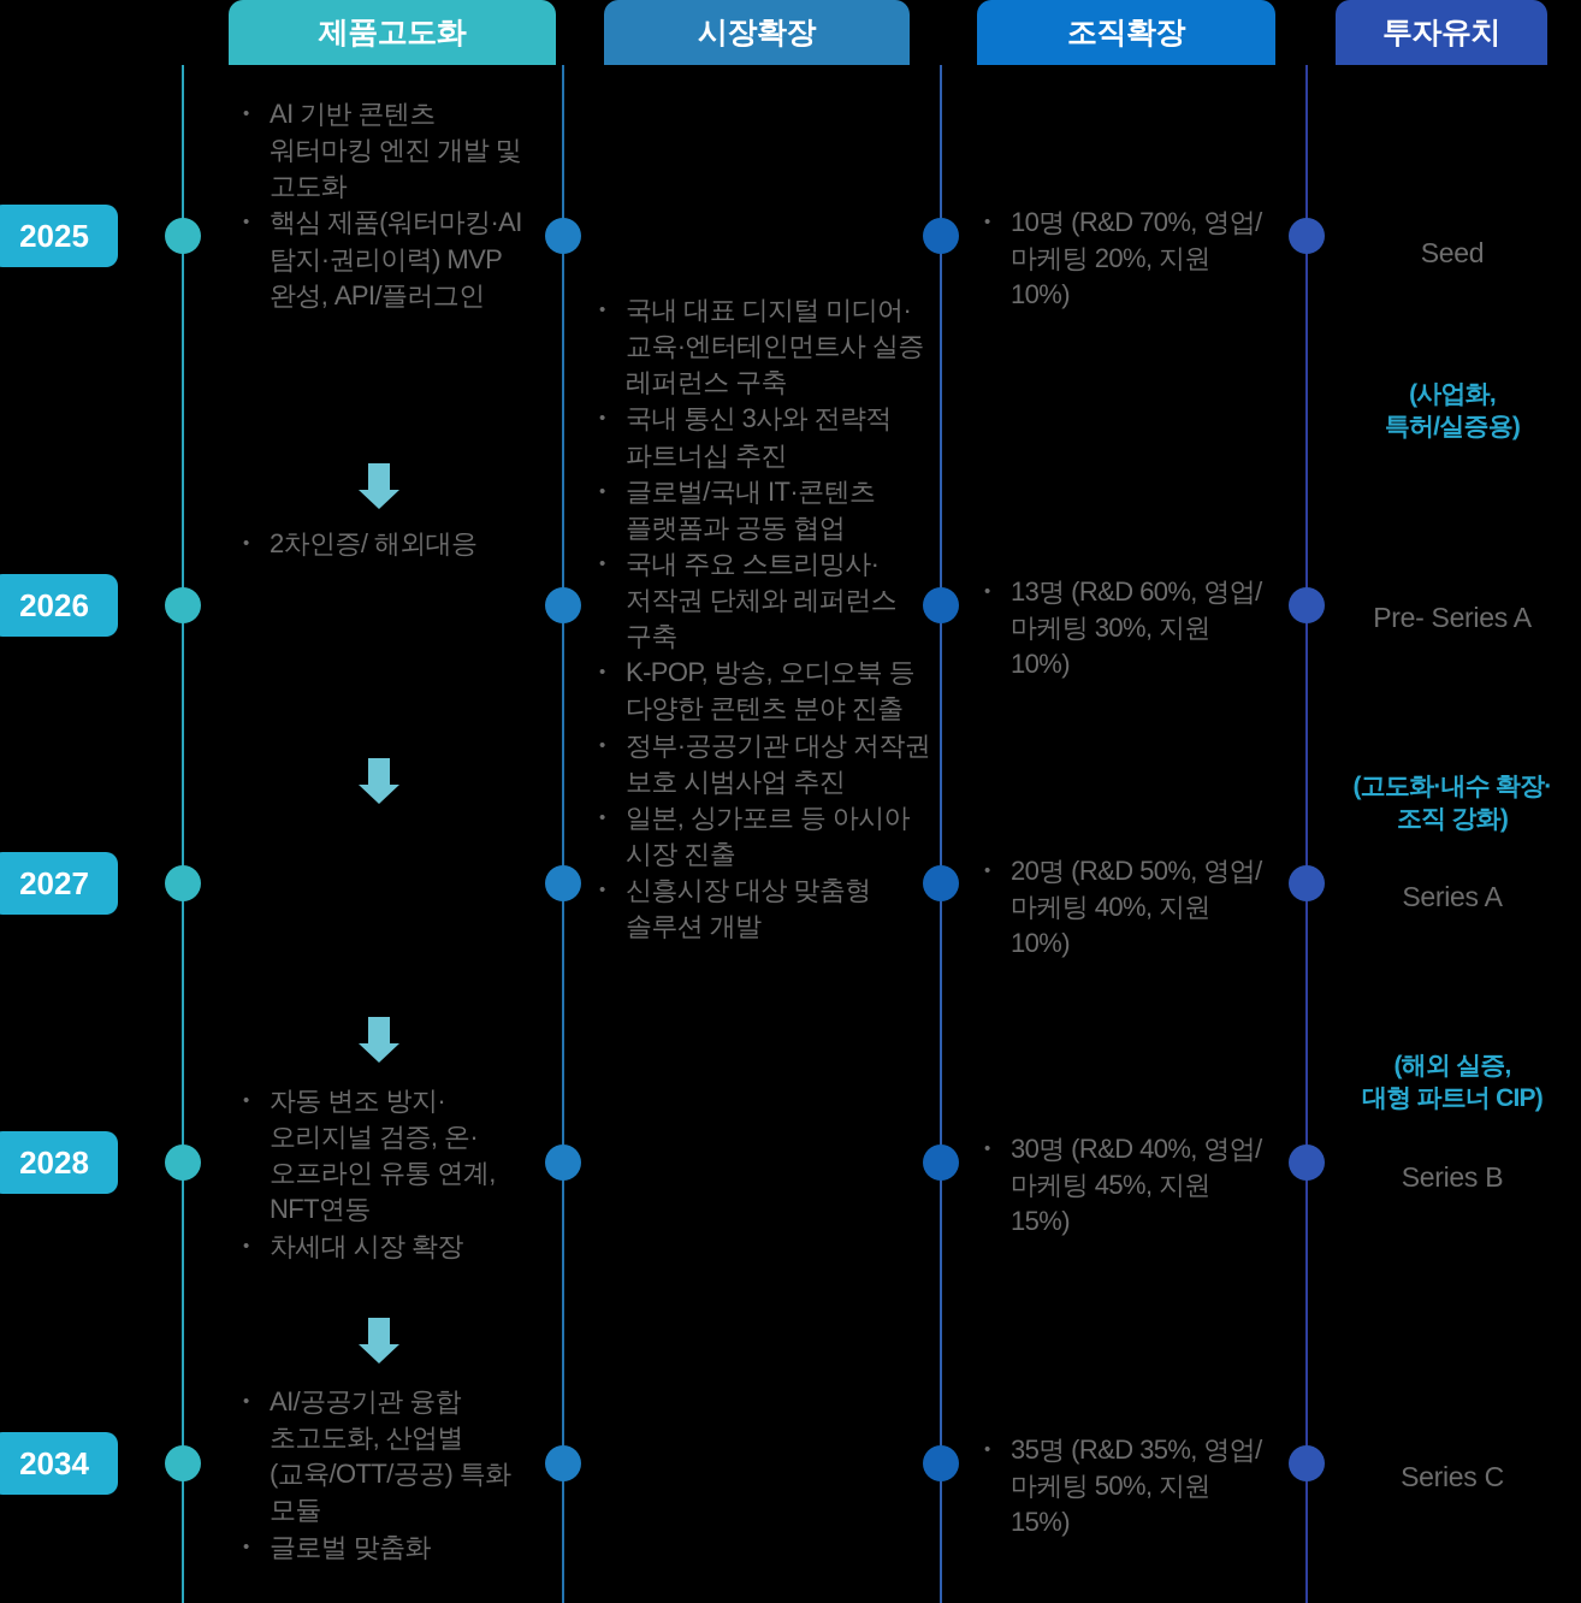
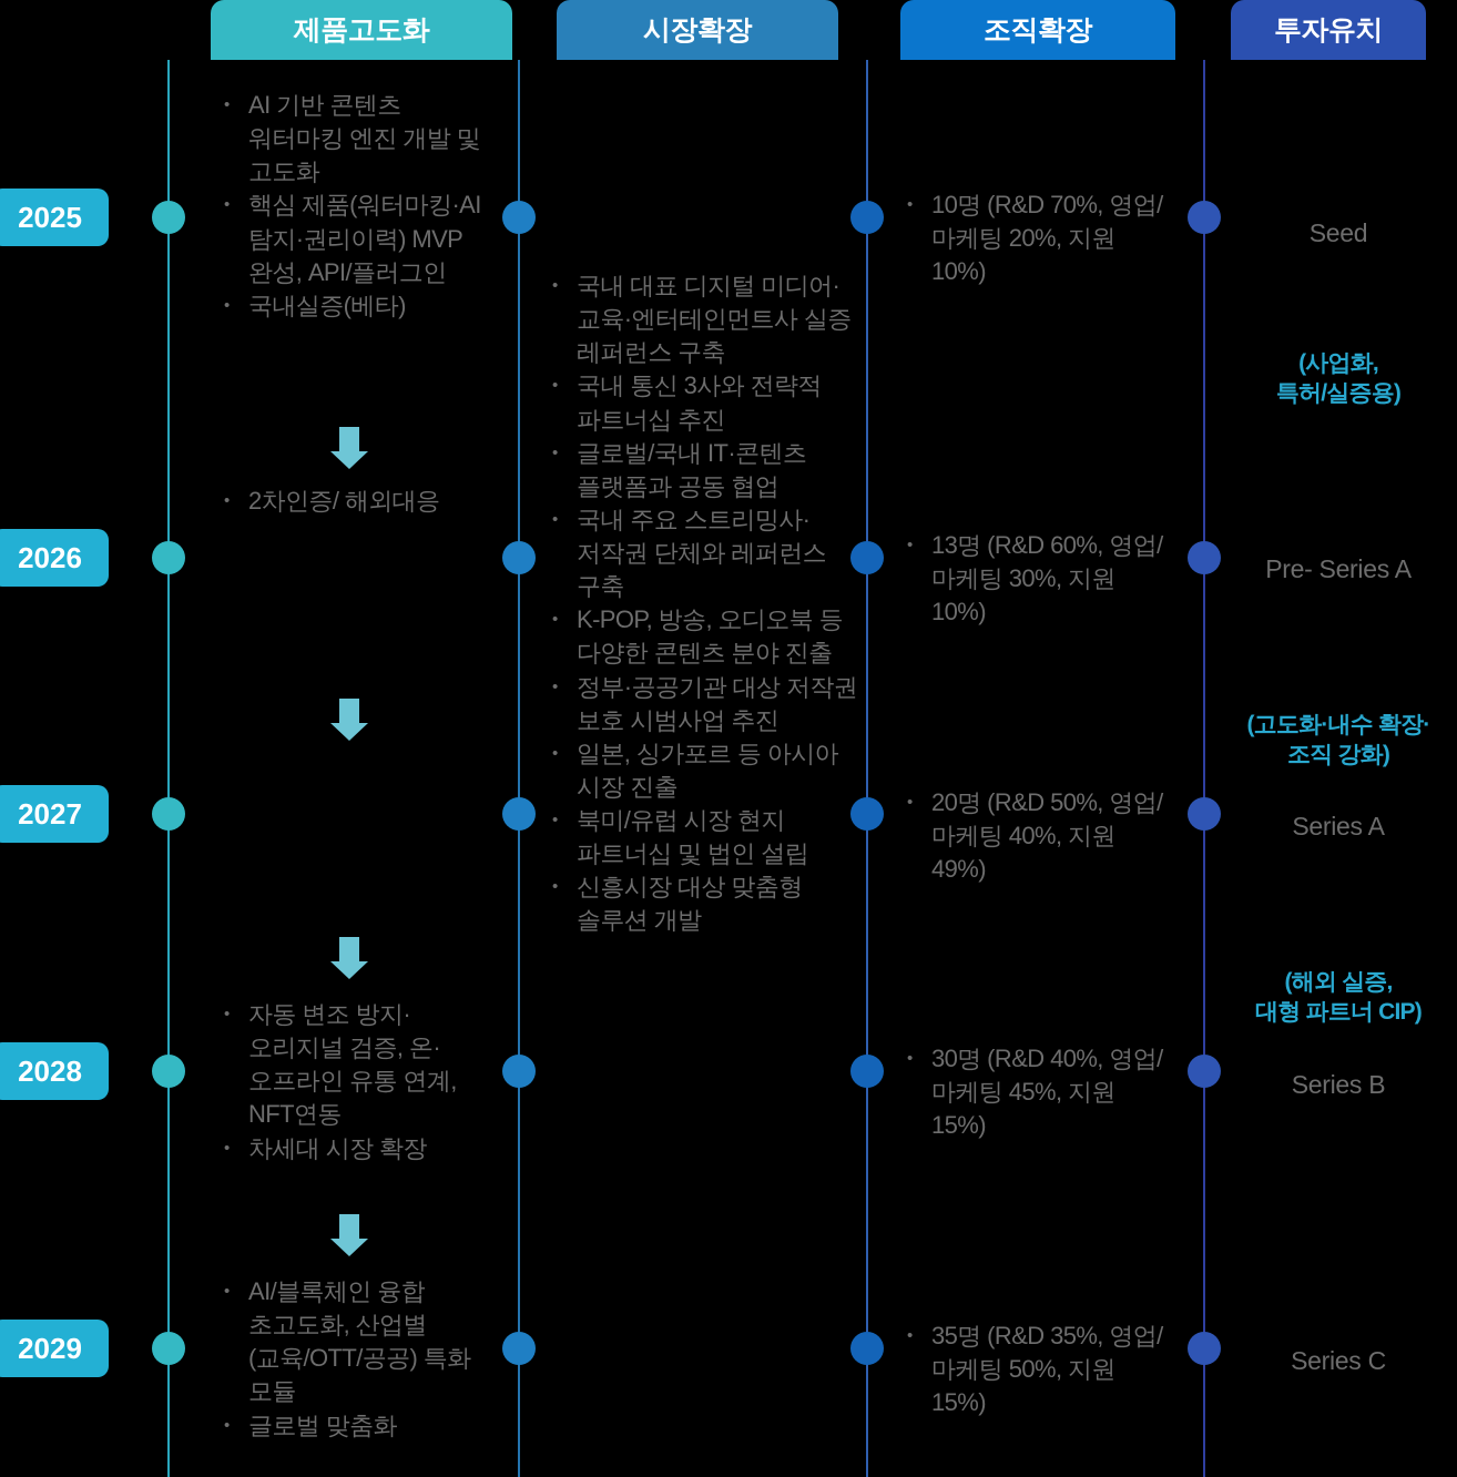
  제품고도화
  시장확장
  조직확장
  투자유치
  2025
  2026
  2027
  2028
- 2034
+ 2029
  AI 기반 콘텐츠 워터마킹 엔진 개발 및 고도화
  핵심 제품(워터마킹·AI 탐지·권리이력) MVP 완성, API/플러그인
+ 국내실증(베타)
  2차인증/ 해외대응
  자동 변조 방지·오리지널 검증, 온·오프라인 유통 연계, NFT연동
  차세대 시장 확장
- AI/공공기관 융합 초고도화, 산업별 (교육/OTT/공공) 특화 모듈
+ AI/블록체인 융합 초고도화, 산업별 (교육/OTT/공공) 특화 모듈
  글로벌 맞춤화
  국내 대표 디지털 미디어·교육·엔터테인먼트사 실증 레퍼런스 구축
  국내 통신 3사와 전략적 파트너십 추진
  글로벌/국내 IT·콘텐츠 플랫폼과 공동 협업
  국내 주요 스트리밍사·저작권 단체와 레퍼런스 구축
  K-POP, 방송, 오디오북 등 다양한 콘텐츠 분야 진출
  정부·공공기관 대상 저작권 보호 시범사업 추진
  일본, 싱가포르 등 아시아 시장 진출
+ 북미/유럽 시장 현지 파트너십 및 법인 설립
  신흥시장 대상 맞춤형 솔루션 개발
  10명 (R&D 70%, 영업/마케팅 20%, 지원 10%)
  13명 (R&D 60%, 영업/마케팅 30%, 지원 10%)
- 20명 (R&D 50%, 영업/마케팅 40%, 지원 10%)
+ 20명 (R&D 50%, 영업/마케팅 40%, 지원 49%)
  30명 (R&D 40%, 영업/마케팅 45%, 지원 15%)
  35명 (R&D 35%, 영업/마케팅 50%, 지원 15%)
  Seed
  Pre- Series A
  Series A
  Series B
  Series C
  (사업화,
  특허/실증용)
  (고도화·내수 확장·
  조직 강화)
  (해외 실증,
  대형 파트너 CIP)
